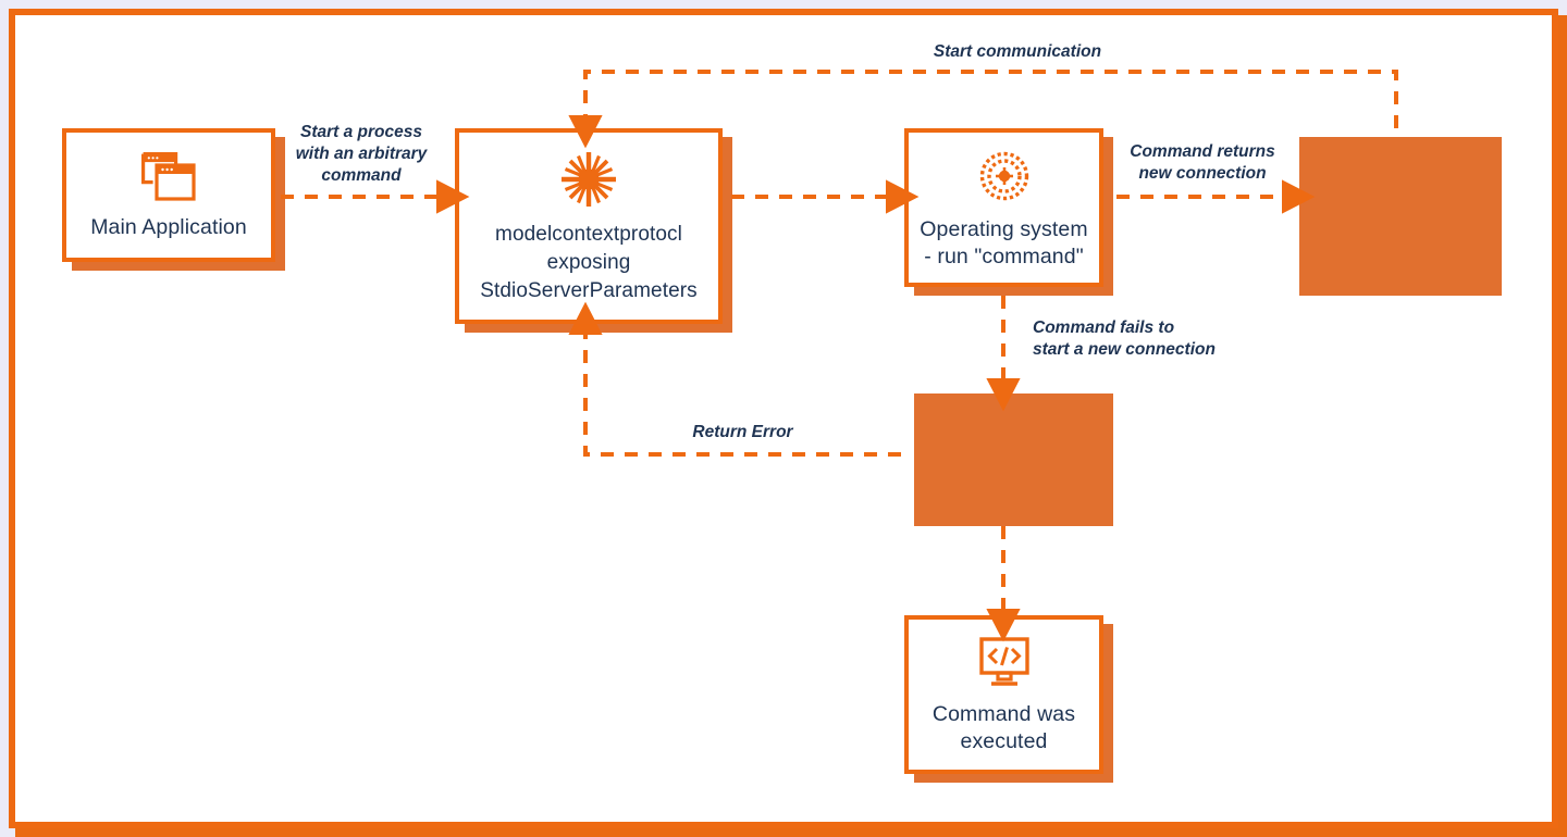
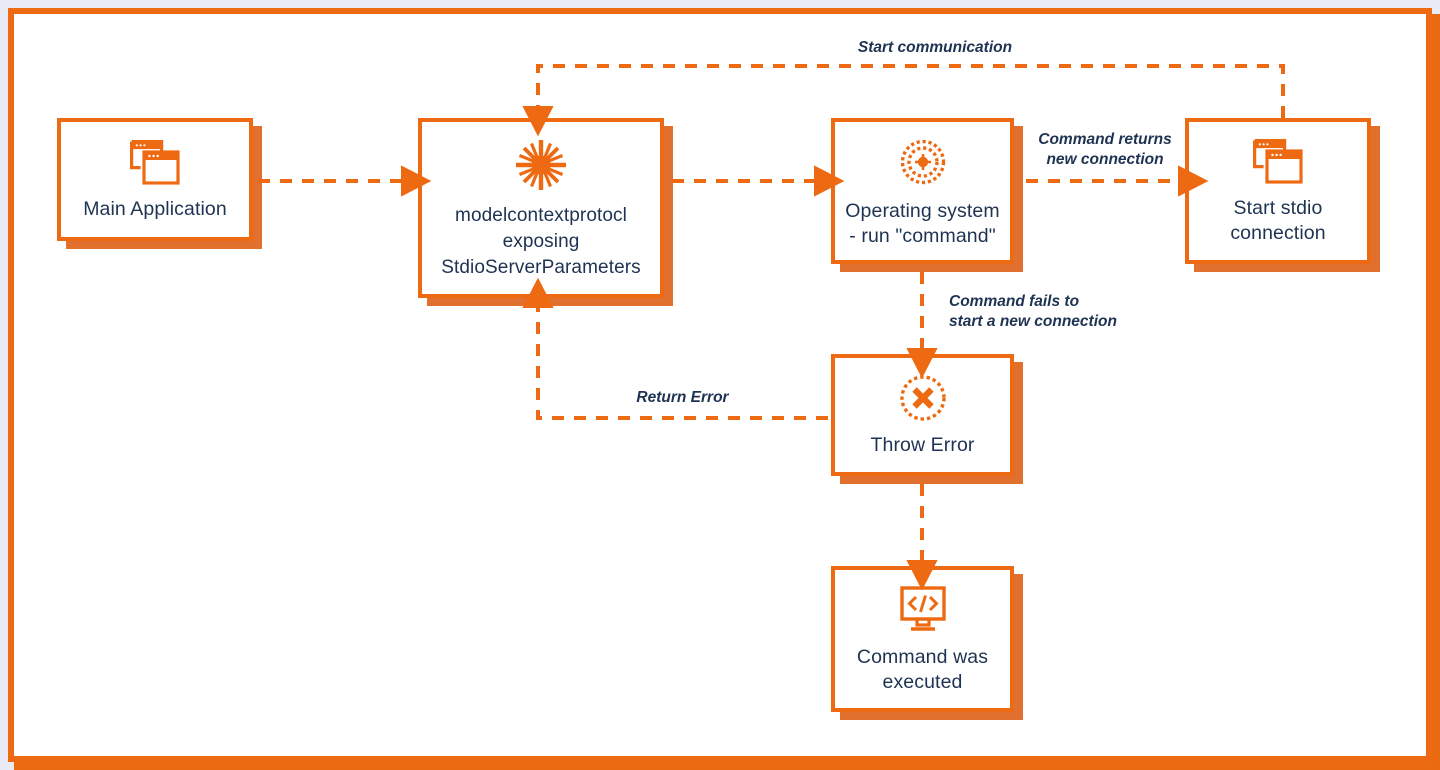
  Main Application
  modelcontextprotocl
  exposing
  StdioServerParameters
  Operating system
  - run "command"
+ Start stdio
+ connection
+ Throw Error
  Command was
  executed
- Start a process
- with an arbitrary
- command
  Start communication
  Command returns
  new connection
  Command fails to
  start a new connection
  Return Error
